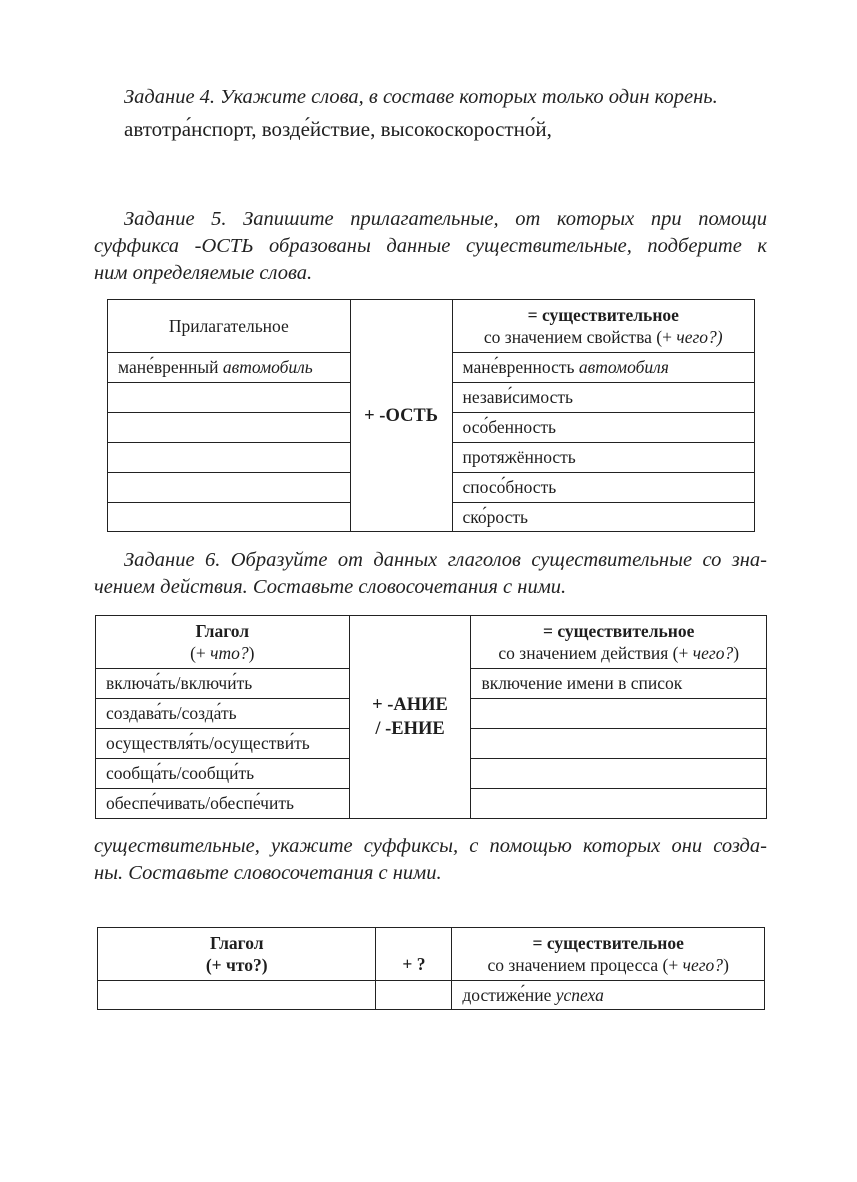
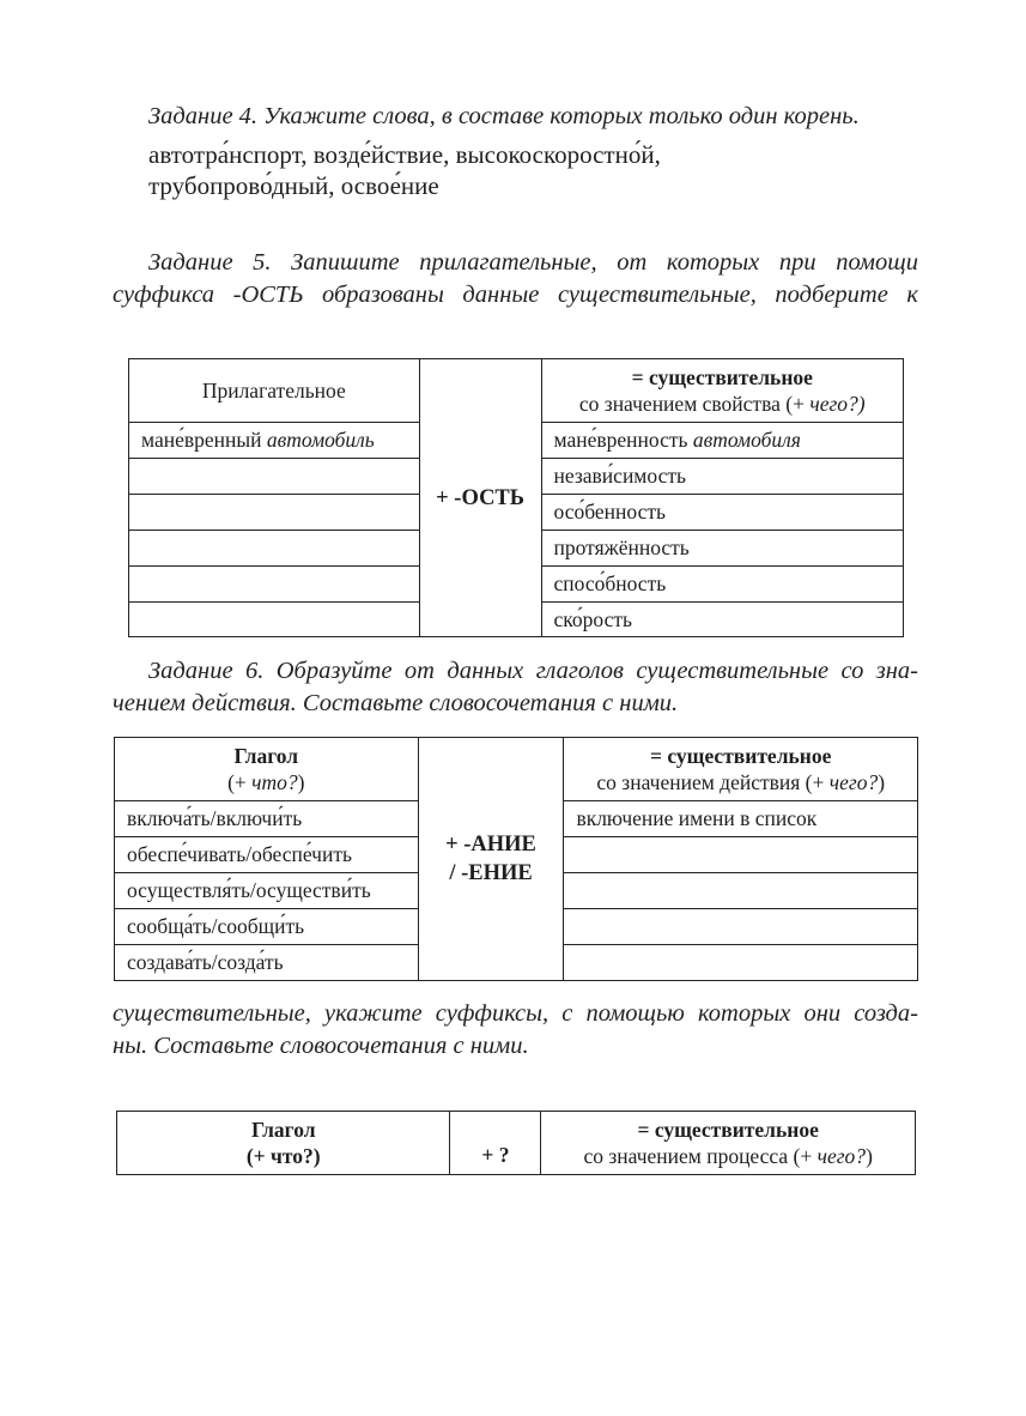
  Задание 4. Укажите слова, в составе которых только один корень.
  автотра́нспорт, возде́йствие, высокоскоростно́й,
+ трубопрово́дный, освое́ние
  Задание 5. Запишите прилагательные, от которых при помощи
  суффикса -ОСТЬ образованы данные существительные, подберите к
- ним определяемые слова.
  Прилагательное	+ -ОСТЬ	= существительное со значением свойства (+ чего?)
  мане́вренный автомобиль	мане́вренность автомобиля
  	незави́симость
  	осо́бенность
  	протяжённость
  	спосо́бность
  	ско́рость
  Задание 6. Образуйте от данных глаголов существительные со зна-
  чением действия. Составьте словосочетания с ними.
  Глагол (+ что?)	+ -АНИЕ / -ЕНИЕ	= существительное со значением действия (+ чего?)
  включа́ть/включи́ть	включение имени в список
- создава́ть/созда́ть
+ обеспе́чивать/обеспе́чить
  осуществля́ть/осуществи́ть
  сообща́ть/сообщи́ть
- обеспе́чивать/обеспе́чить
+ создава́ть/созда́ть
  существительные, укажите суффиксы, с помощью которых они созда-
  ны. Составьте словосочетания с ними.
  Глагол (+ что?)	+ ?	= существительное со значением процесса (+ чего?)
- 		достиже́ние успеха
